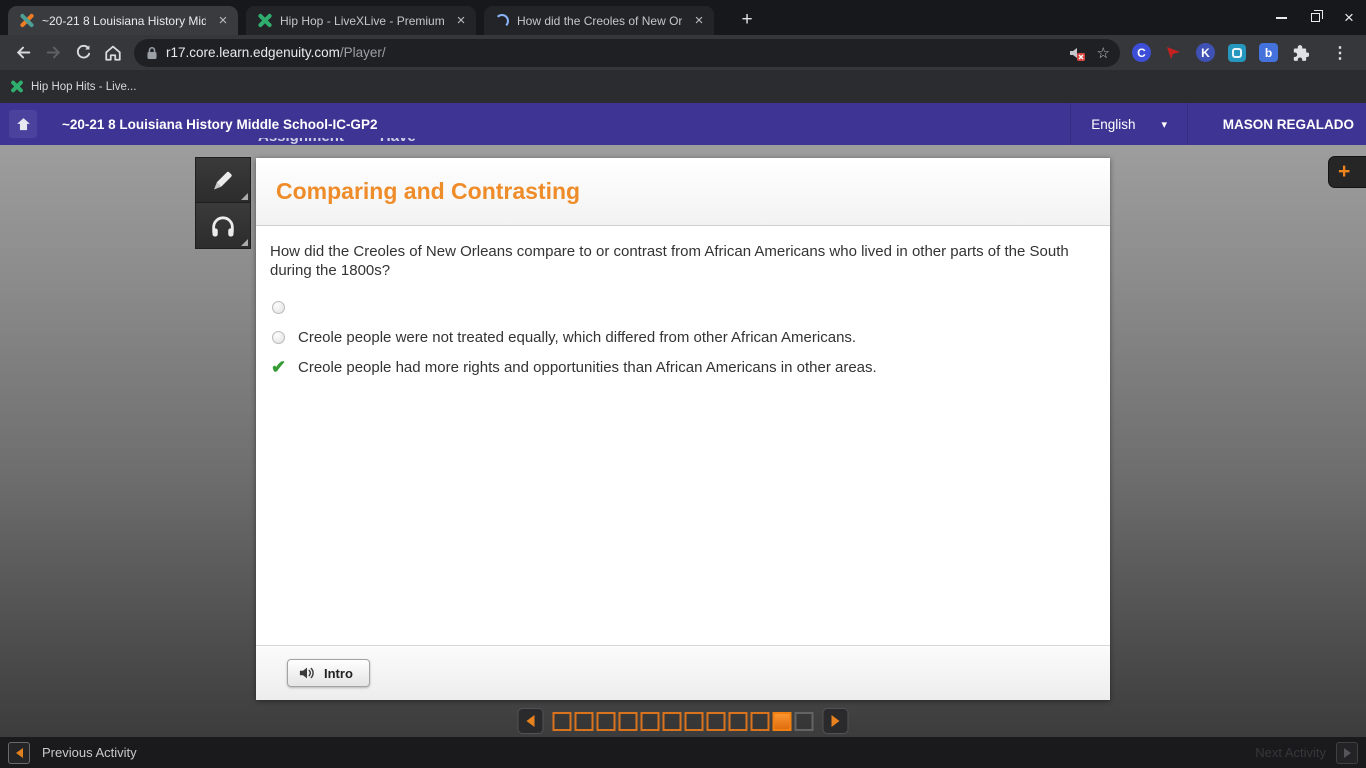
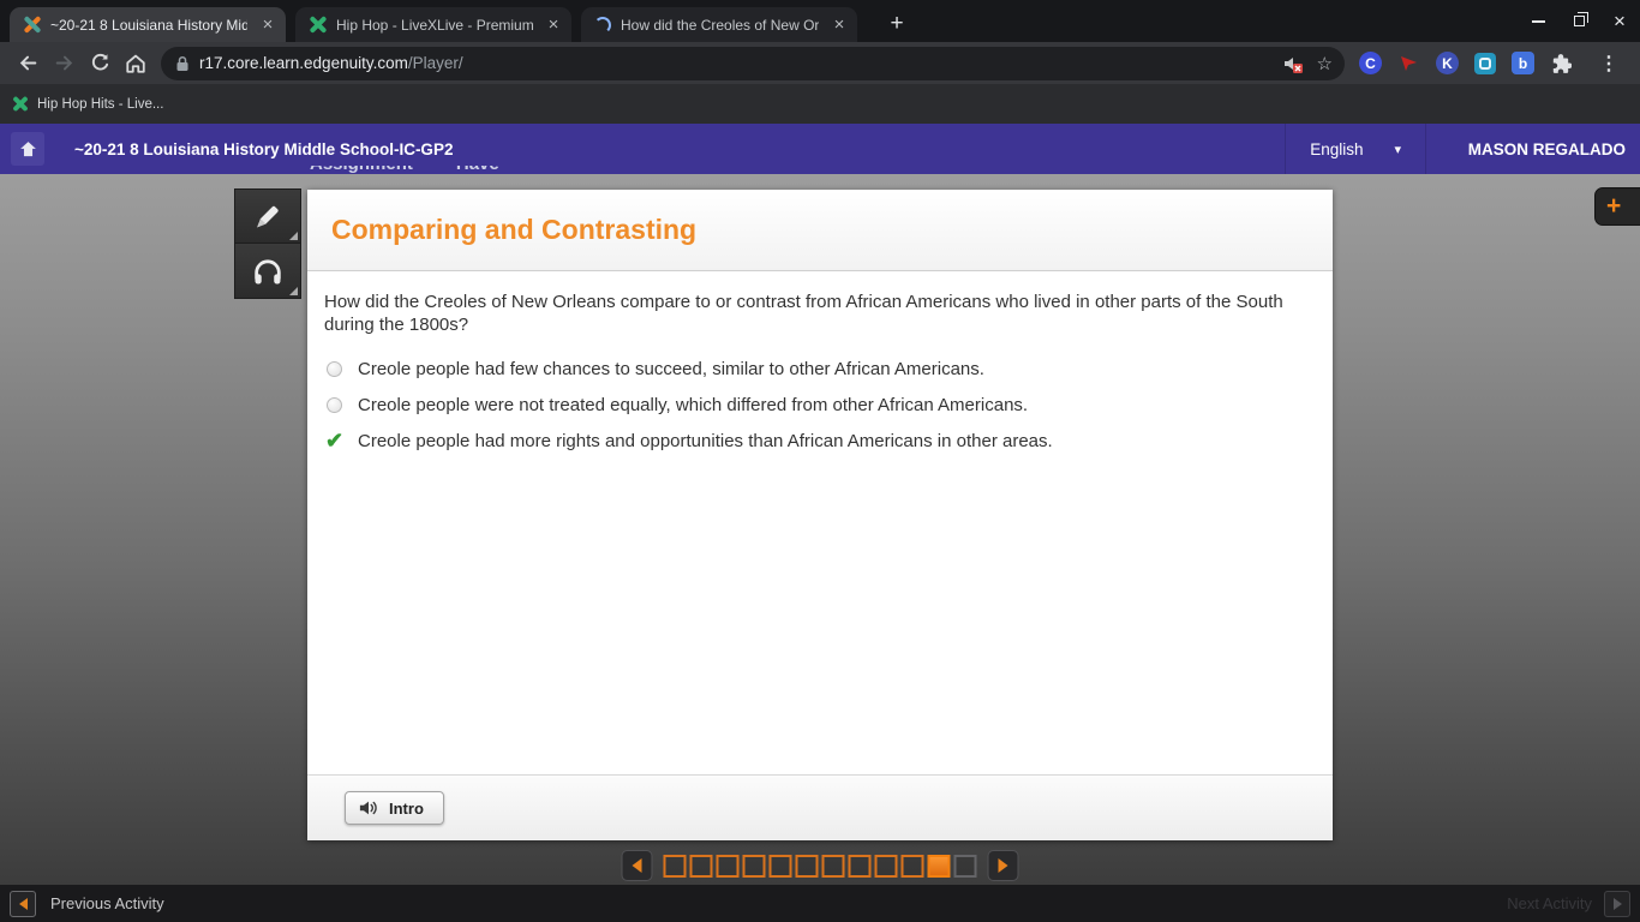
  ~20-21 8 Louisiana History Mid
  ×
  Hip Hop - LiveXLive - Premium
  ×
  How did the Creoles of New Or
  ×
  +
  ×
  r17.core.learn.edgenuity.com/Player/
  ☆
  C
  K
  b
  ⋮
  Hip Hop Hits - Live...
  ~20-21 8 Louisiana History Middle School-IC-GP2
  English
  ▾
  MASON REGALADO
  +
  Comparing and Contrasting
  How did the Creoles of New Orleans compare to or contrast from African Americans who lived in other parts of the South during the 1800s?
+ Creole people had few chances to succeed, similar to other African Americans.
  Creole people were not treated equally, which differed from other African Americans.
  ✔
  Creole people had more rights and opportunities than African Americans in other areas.
  Intro
  Previous Activity
  Next Activity
